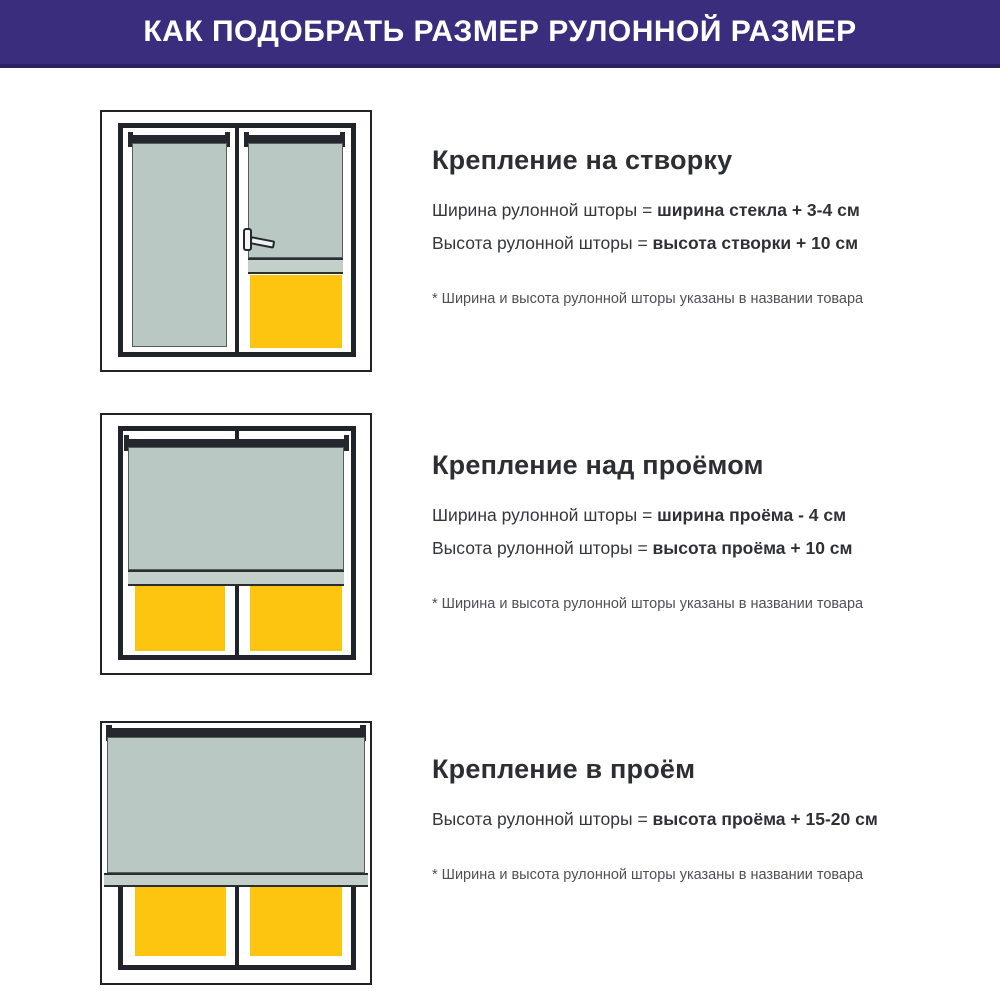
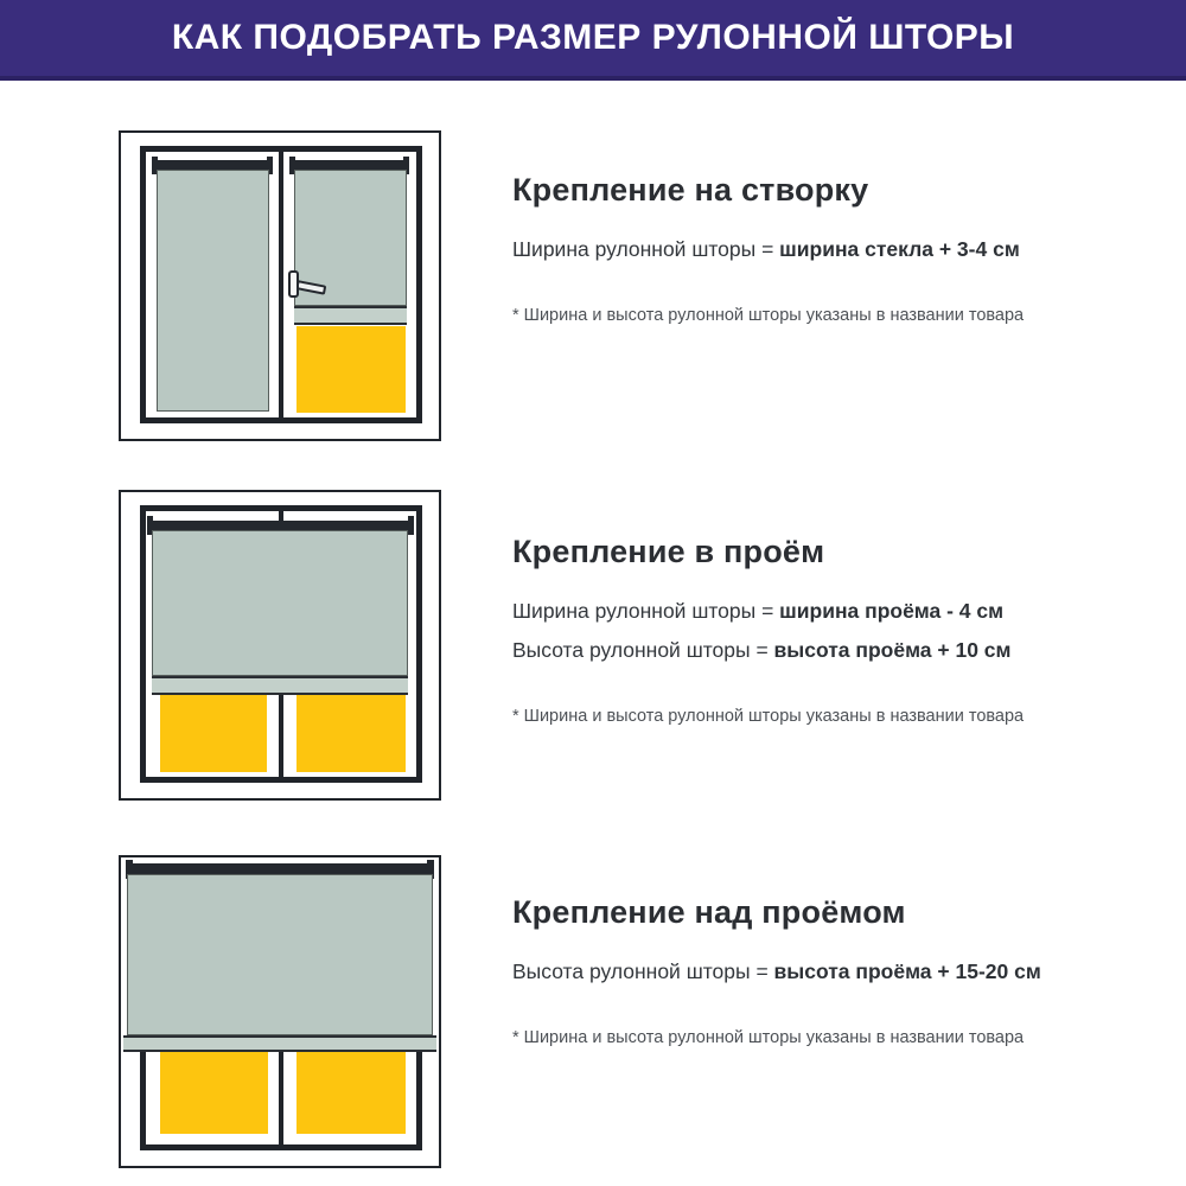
- КАК ПОДОБРАТЬ РАЗМЕР РУЛОННОЙ РАЗМЕР
+ КАК ПОДОБРАТЬ РАЗМЕР РУЛОННОЙ ШТОРЫ
  Крепление на створку
  Ширина рулонной шторы = ширина стекла + 3-4 см
- Высота рулонной шторы = высота створки + 10 см
  * Ширина и высота рулонной шторы указаны в названии товара
- Крепление над проёмом
+ Крепление в проём
  Ширина рулонной шторы = ширина проёма - 4 см
  Высота рулонной шторы = высота проёма + 10 см
  * Ширина и высота рулонной шторы указаны в названии товара
- Крепление в проём
+ Крепление над проёмом
  Высота рулонной шторы = высота проёма + 15-20 см
  * Ширина и высота рулонной шторы указаны в названии товара
